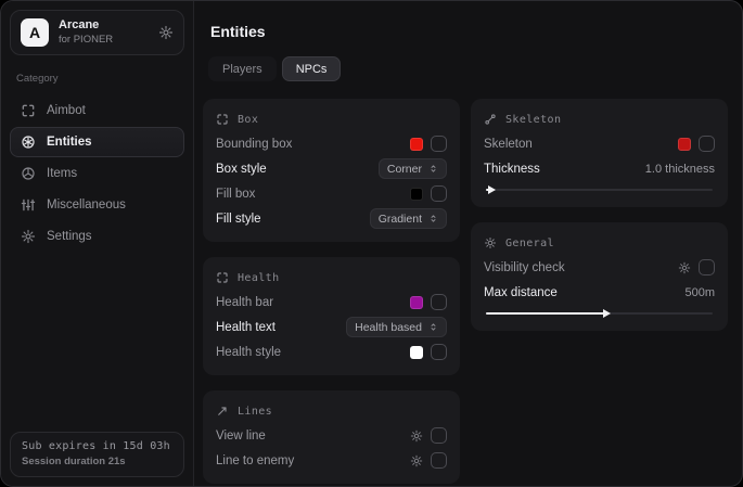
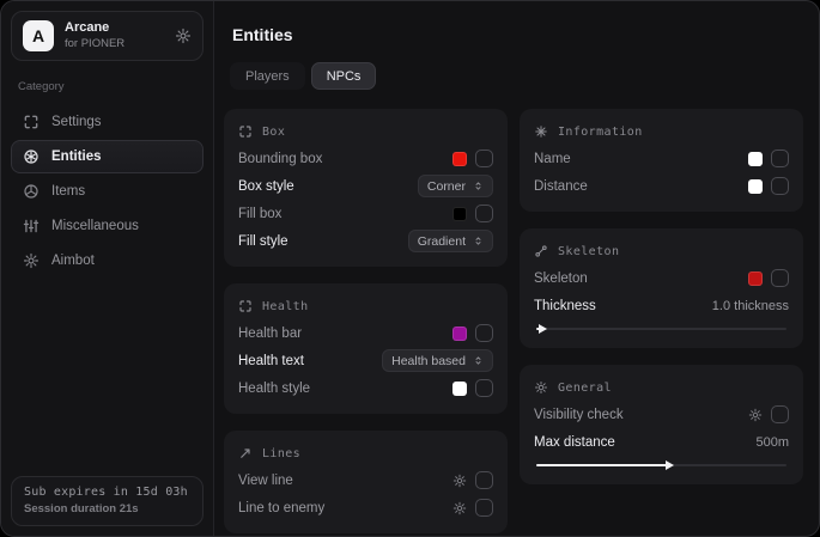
  A
  Arcane
  for PIONER
  Category
- Aimbot
+ Settings
  Entities
  Items
  Miscellaneous
- Settings
+ Aimbot
  Sub expires in 15d 03h
  Session duration 21s
  Entities
  Players
  NPCs
  Box
  Bounding box
  Box style
  Corner
  Fill box
  Fill style
  Gradient
  Health
  Health bar
  Health text
  Health based
  Health style
  Lines
  View line
  Line to enemy
+ Information
+ Name
+ Distance
  Skeleton
  Skeleton
  Thickness
  1.0 thickness
  General
  Visibility check
  Max distance
  500m
